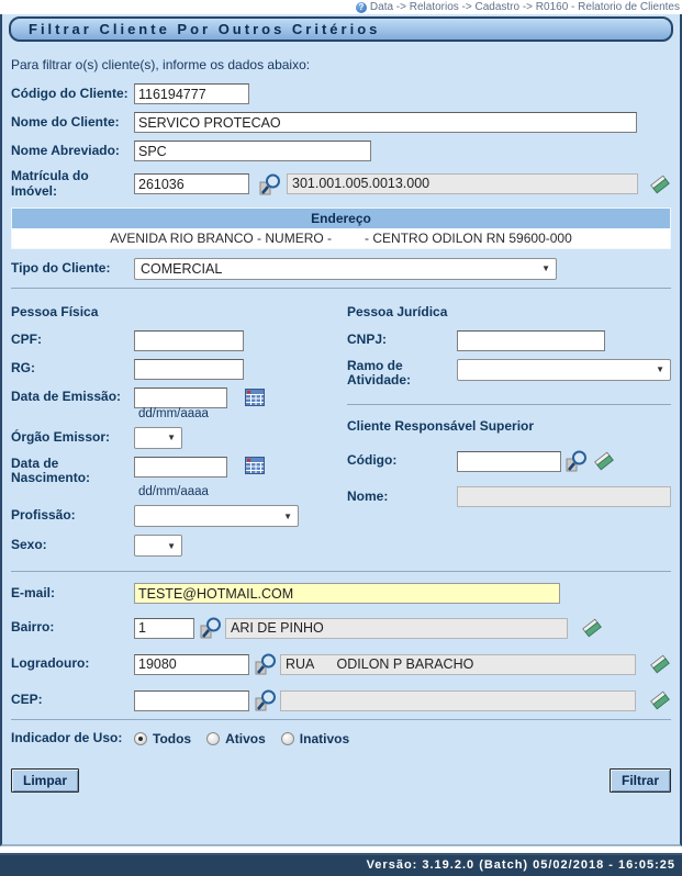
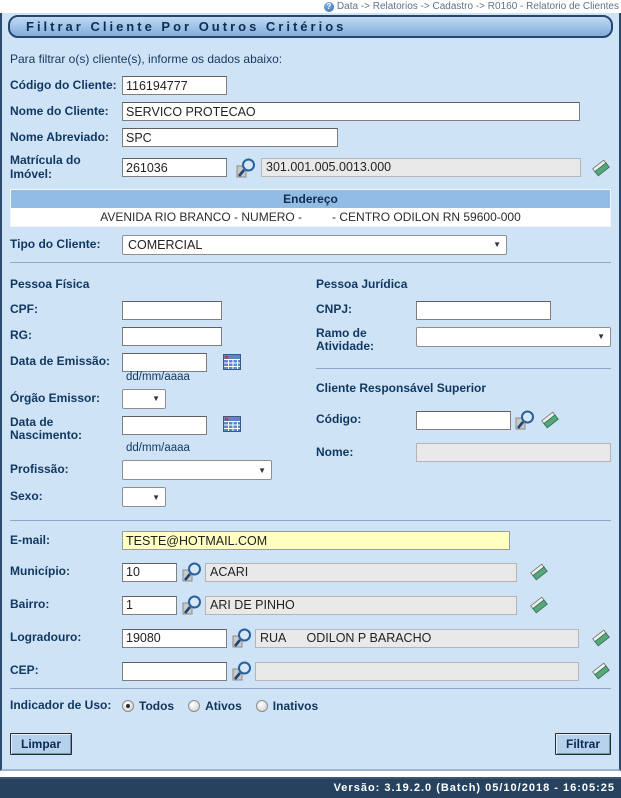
  ?
  Data -> Relatorios -> Cadastro -> R0160 - Relatorio de Clientes
  Filtrar Cliente Por Outros Critérios
  Para filtrar o(s) cliente(s), informe os dados abaixo:
  Código do Cliente:
  116194777
  Nome do Cliente:
  SERVICO PROTECAO
  Nome Abreviado:
  SPC
  Matrícula do Imóvel:
  261036
  301.001.005.0013.000
  Endereço
  AVENIDA RIO BRANCO - NUMERO - - CENTRO ODILON RN 59600-000
  Tipo do Cliente:
  COMERCIAL
  ▼
  Pessoa Física
  CPF:
  RG:
  Data de Emissão:
  dd/mm/aaaa
  Órgão Emissor:
  ▼
  Data de Nascimento:
  dd/mm/aaaa
  Profissão:
  ▼
  Sexo:
  ▼
  Pessoa Jurídica
  CNPJ:
  Ramo de Atividade:
  ▼
  Cliente Responsável Superior
  Código:
  Nome:
  E-mail:
  TESTE@HOTMAIL.COM
+ Município:
+ 10
+ ACARI
  Bairro:
  1
  ARI DE PINHO
  Logradouro:
  19080
  RUA ODILON P BARACHO
  CEP:
  Indicador de Uso:
  Todos
  Ativos
  Inativos
  Limpar
  Filtrar
- Versão: 3.19.2.0 (Batch) 05/02/2018 - 16:05:25
+ Versão: 3.19.2.0 (Batch) 05/10/2018 - 16:05:25
